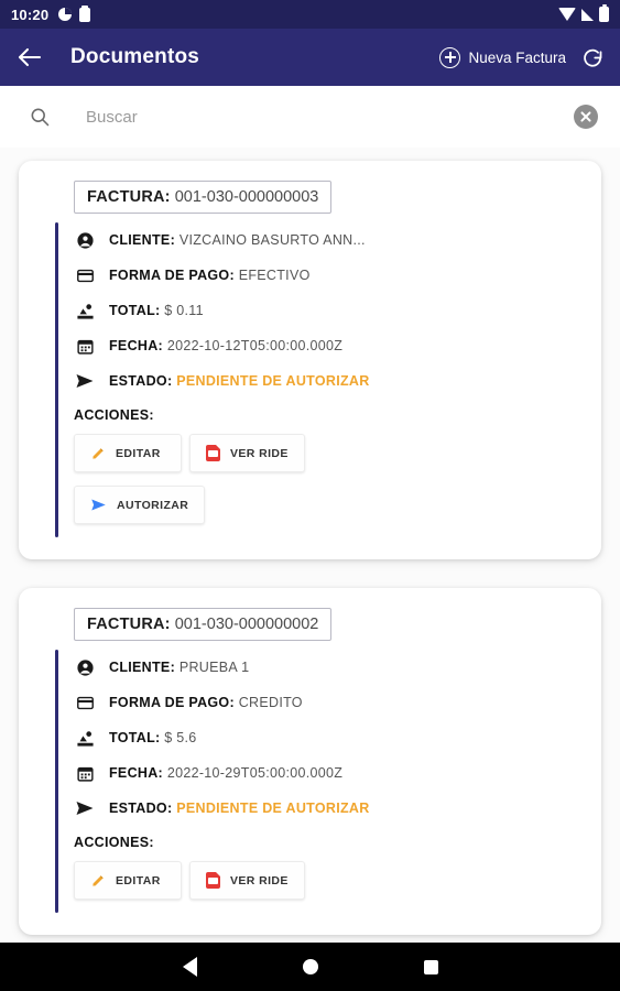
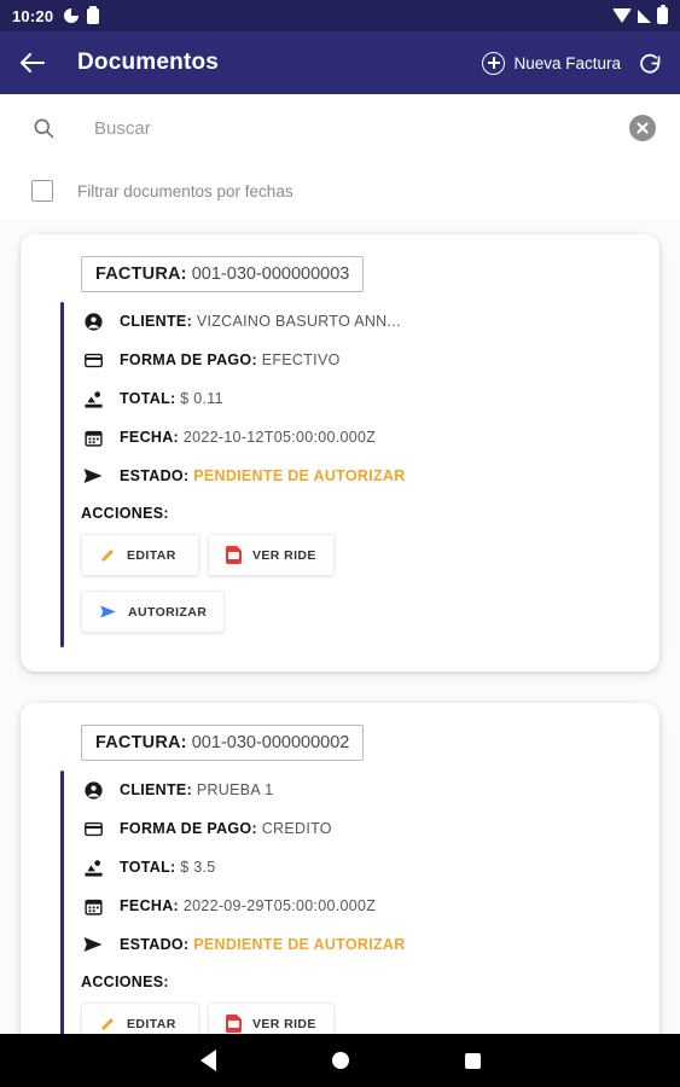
  10:20
  Documentos
  Nueva Factura
  Buscar
+ Filtrar documentos por fechas
  FACTURA: 001-030-000000003
  CLIENTE: VIZCAINO BASURTO ANN...
  FORMA DE PAGO: EFECTIVO
  TOTAL: $ 0.11
  FECHA: 2022-10-12T05:00:00.000Z
  ESTADO: PENDIENTE DE AUTORIZAR
  ACCIONES:
  EDITAR
  VER RIDE
  AUTORIZAR
  FACTURA: 001-030-000000002
  CLIENTE: PRUEBA 1
  FORMA DE PAGO: CREDITO
- TOTAL: $ 5.6
+ TOTAL: $ 3.5
- FECHA: 2022-10-29T05:00:00.000Z
+ FECHA: 2022-09-29T05:00:00.000Z
  ESTADO: PENDIENTE DE AUTORIZAR
  ACCIONES:
  EDITAR
  VER RIDE
